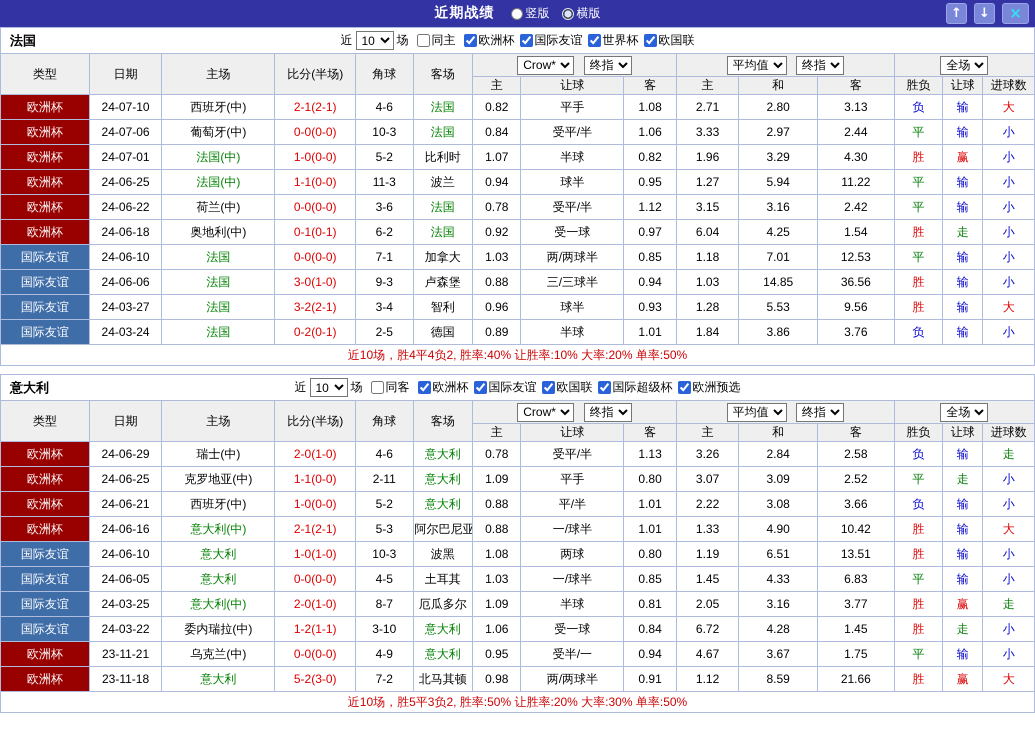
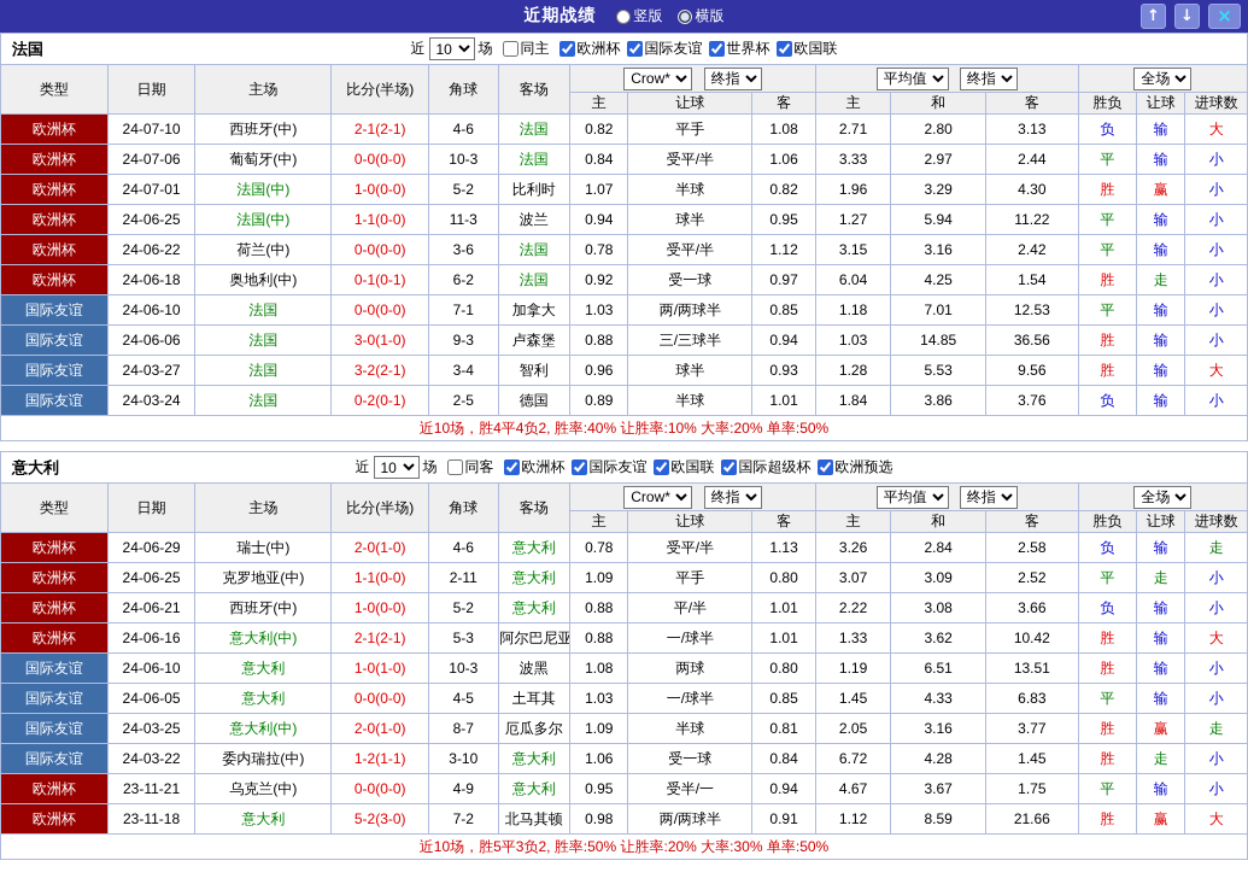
  近期战绩
  竖版
  横版
  ↑
  ↓
  ×
  法国
  近
  10
  场
  同主
  欧洲杯
  国际友谊
  世界杯
  欧国联
  类型	日期	主场	比分(半场)	角球	客场	Crow* 终指	平均值 终指	全场
  主	让球	客	主	和	客	胜负	让球	进球数
  欧洲杯	24-07-10	西班牙(中)	2-1(2-1)	4-6	法国	0.82	平手	1.08	2.71	2.80	3.13	负	输	大
  欧洲杯	24-07-06	葡萄牙(中)	0-0(0-0)	10-3	法国	0.84	受平/半	1.06	3.33	2.97	2.44	平	输	小
  欧洲杯	24-07-01	法国(中)	1-0(0-0)	5-2	比利时	1.07	半球	0.82	1.96	3.29	4.30	胜	赢	小
  欧洲杯	24-06-25	法国(中)	1-1(0-0)	11-3	波兰	0.94	球半	0.95	1.27	5.94	11.22	平	输	小
  欧洲杯	24-06-22	荷兰(中)	0-0(0-0)	3-6	法国	0.78	受平/半	1.12	3.15	3.16	2.42	平	输	小
  欧洲杯	24-06-18	奥地利(中)	0-1(0-1)	6-2	法国	0.92	受一球	0.97	6.04	4.25	1.54	胜	走	小
  国际友谊	24-06-10	法国	0-0(0-0)	7-1	加拿大	1.03	两/两球半	0.85	1.18	7.01	12.53	平	输	小
  国际友谊	24-06-06	法国	3-0(1-0)	9-3	卢森堡	0.88	三/三球半	0.94	1.03	14.85	36.56	胜	输	小
  国际友谊	24-03-27	法国	3-2(2-1)	3-4	智利	0.96	球半	0.93	1.28	5.53	9.56	胜	输	大
  国际友谊	24-03-24	法国	0-2(0-1)	2-5	德国	0.89	半球	1.01	1.84	3.86	3.76	负	输	小
  近10场，胜4平4负2, 胜率:40% 让胜率:10% 大率:20% 单率:50%
  意大利
  近
  10
  场
  同客
  欧洲杯
  国际友谊
  欧国联
  国际超级杯
  欧洲预选
  类型	日期	主场	比分(半场)	角球	客场	Crow* 终指	平均值 终指	全场
  主	让球	客	主	和	客	胜负	让球	进球数
  欧洲杯	24-06-29	瑞士(中)	2-0(1-0)	4-6	意大利	0.78	受平/半	1.13	3.26	2.84	2.58	负	输	走
  欧洲杯	24-06-25	克罗地亚(中)	1-1(0-0)	2-11	意大利	1.09	平手	0.80	3.07	3.09	2.52	平	走	小
  欧洲杯	24-06-21	西班牙(中)	1-0(0-0)	5-2	意大利	0.88	平/半	1.01	2.22	3.08	3.66	负	输	小
- 欧洲杯	24-06-16	意大利(中)	2-1(2-1)	5-3	阿尔巴尼亚	0.88	一/球半	1.01	1.33	4.90	10.42	胜	输	大
+ 欧洲杯	24-06-16	意大利(中)	2-1(2-1)	5-3	阿尔巴尼亚	0.88	一/球半	1.01	1.33	3.62	10.42	胜	输	大
  国际友谊	24-06-10	意大利	1-0(1-0)	10-3	波黑	1.08	两球	0.80	1.19	6.51	13.51	胜	输	小
  国际友谊	24-06-05	意大利	0-0(0-0)	4-5	土耳其	1.03	一/球半	0.85	1.45	4.33	6.83	平	输	小
  国际友谊	24-03-25	意大利(中)	2-0(1-0)	8-7	厄瓜多尔	1.09	半球	0.81	2.05	3.16	3.77	胜	赢	走
  国际友谊	24-03-22	委内瑞拉(中)	1-2(1-1)	3-10	意大利	1.06	受一球	0.84	6.72	4.28	1.45	胜	走	小
  欧洲杯	23-11-21	乌克兰(中)	0-0(0-0)	4-9	意大利	0.95	受半/一	0.94	4.67	3.67	1.75	平	输	小
  欧洲杯	23-11-18	意大利	5-2(3-0)	7-2	北马其顿	0.98	两/两球半	0.91	1.12	8.59	21.66	胜	赢	大
  近10场，胜5平3负2, 胜率:50% 让胜率:20% 大率:30% 单率:50%
